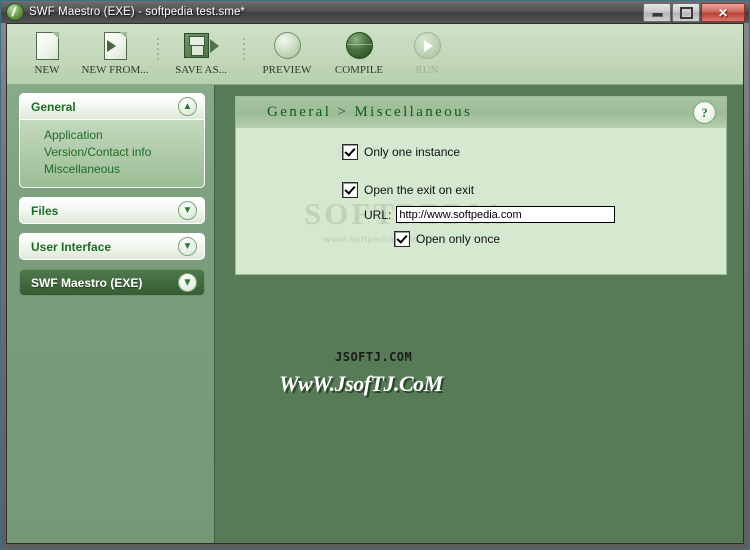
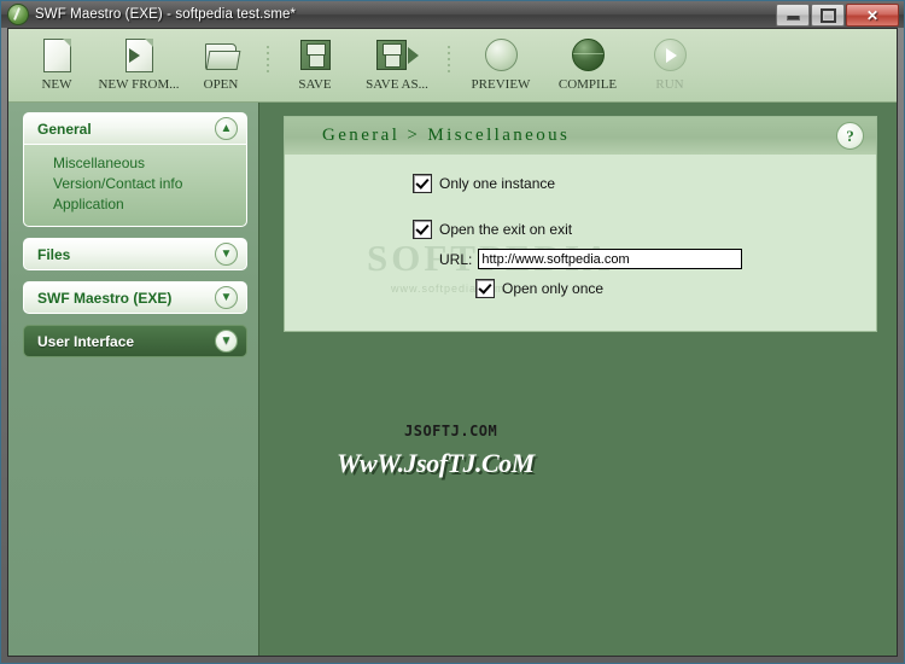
  SWF Maestro (EXE) - softpedia test.sme*
  ✕
  NEW
  NEW FROM...
+ OPEN
+ SAVE
  SAVE AS...
  PREVIEW
  COMPILE
  RUN
  General
  ▲
- Application
+ Miscellaneous
  Version/Contact info
- Miscellaneous
+ Application
  Files
  ▼
- User Interface
+ SWF Maestro (EXE)
  ▼
- SWF Maestro (EXE)
+ User Interface
  ▼
  General > Miscellaneous
  ?
  www.softpediam
  Only one instance
  Open the exit on exit
  URL:
  http://www.softpedia.com
  Open only once
  JSOFTJ.COM
  WwW.JsofTJ.CoM
